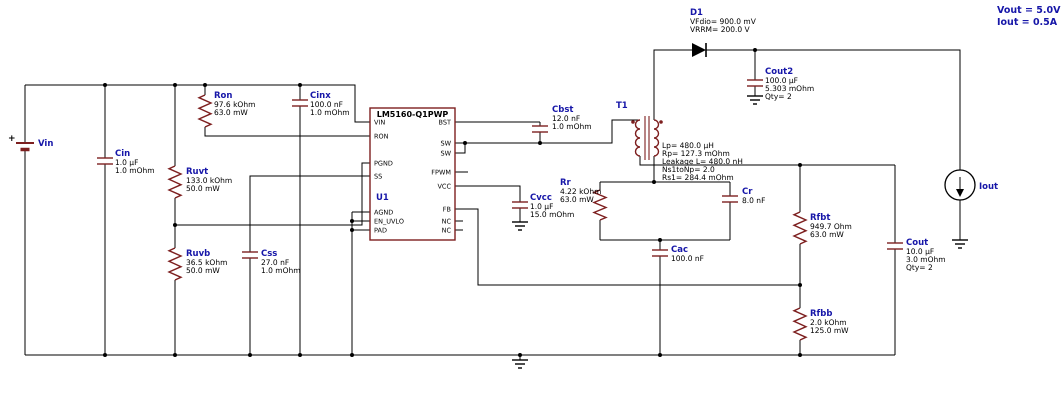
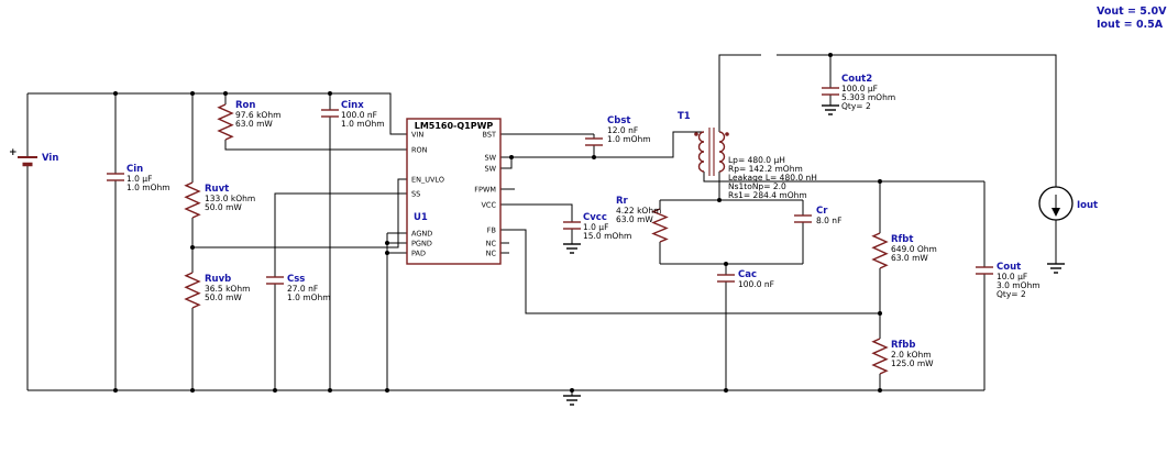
  +
  Vin
  Cin
  1.0 µF
  1.0 mOhm
  Ruvt
  133.0 kOhm
  50.0 mW
  Ruvb
  36.5 kOhm
  50.0 mW
  Ron
  97.6 kOhm
  63.0 mW
  Cinx
  100.0 nF
  1.0 mOhm
  Css
  27.0 nF
  1.0 mOhm
  LM5160-Q1PWP
  U1
  VIN
  RON
- PGND
+ EN_UVLO
  SS
  AGND
- EN_UVLO
+ PGND
  PAD
  BST
  SW
  SW
  FPWM
  VCC
  FB
  NC
  NC
  Cbst
  12.0 nF
  1.0 mOhm
  Cvcc
  1.0 µF
  15.0 mOhm
- D1
- VFdio= 900.0 mV
- VRRM= 200.0 V
  Cout2
  100.0 µF
  5.303 mOhm
  Qty= 2
  T1
  Lp= 480.0 µH
- Rp= 127.3 mOhm
+ Rp= 142.2 mOhm
  Leakage L= 480.0 nH
  Ns1toNp= 2.0
  Rs1= 284.4 mOhm
  Rr
  4.22 kOhm
  63.0 mW
  Cr
  8.0 nF
  Cac
  100.0 nF
  Rfbt
- 949.7 Ohm
+ 649.0 Ohm
  63.0 mW
  Rfbb
  2.0 kOhm
  125.0 mW
  Cout
  10.0 µF
  3.0 mOhm
  Qty= 2
  Iout
  Vout = 5.0V
  Iout = 0.5A
